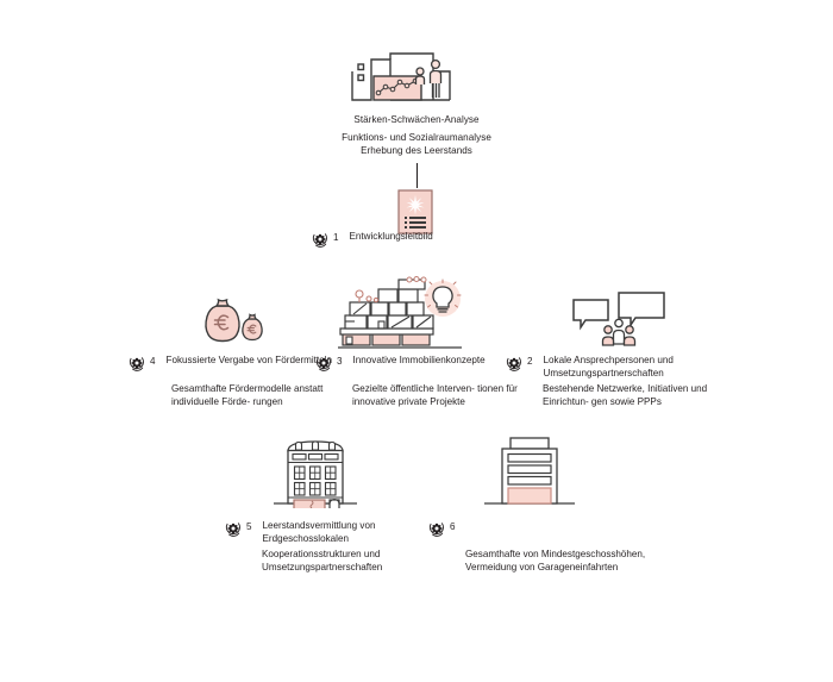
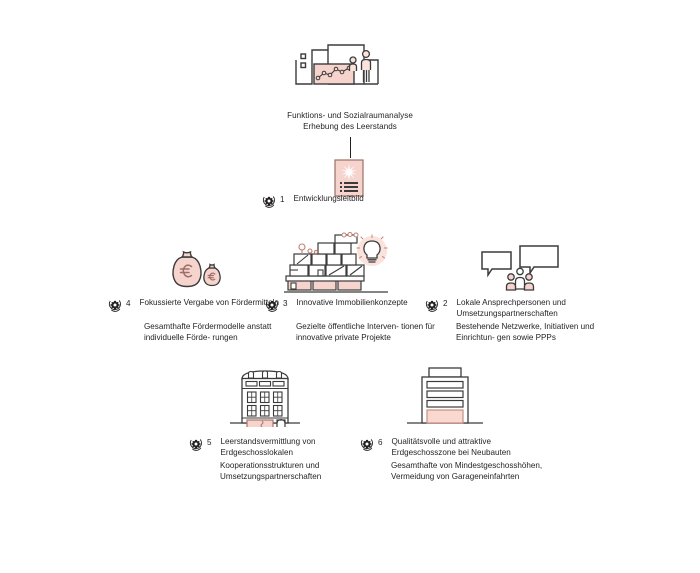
- Stärken-Schwächen-Analyse
  Funktions- und Sozialraumanalyse
  Erhebung des Leerstands
  1
  Entwicklungsleitbild
  4
  Fokussierte Vergabe von Fördermittn
  Gesamthafte Fördermodelle anstatt individuelle Förde- rungen
  3
  Innovative Immobilienkonzepte
  Gezielte öffentliche Interven- tionen für innovative private Projekte
  2
  Lokale Ansprechpersonen und Umsetzungspartnerschaften
  Bestehende Netzwerke, Initiativen und Einrichtun- gen sowie PPPs
  5
  Leerstandsvermittlung von Erdgeschosslokalen
  Kooperationsstrukturen und Umsetzungspartnerschaften
  6
+ Qualitätsvolle und attraktive Erdgeschosszone bei Neubauten
  Gesamthafte von Mindestgeschosshöhen, Vermeidung von Garageneinfahrten
